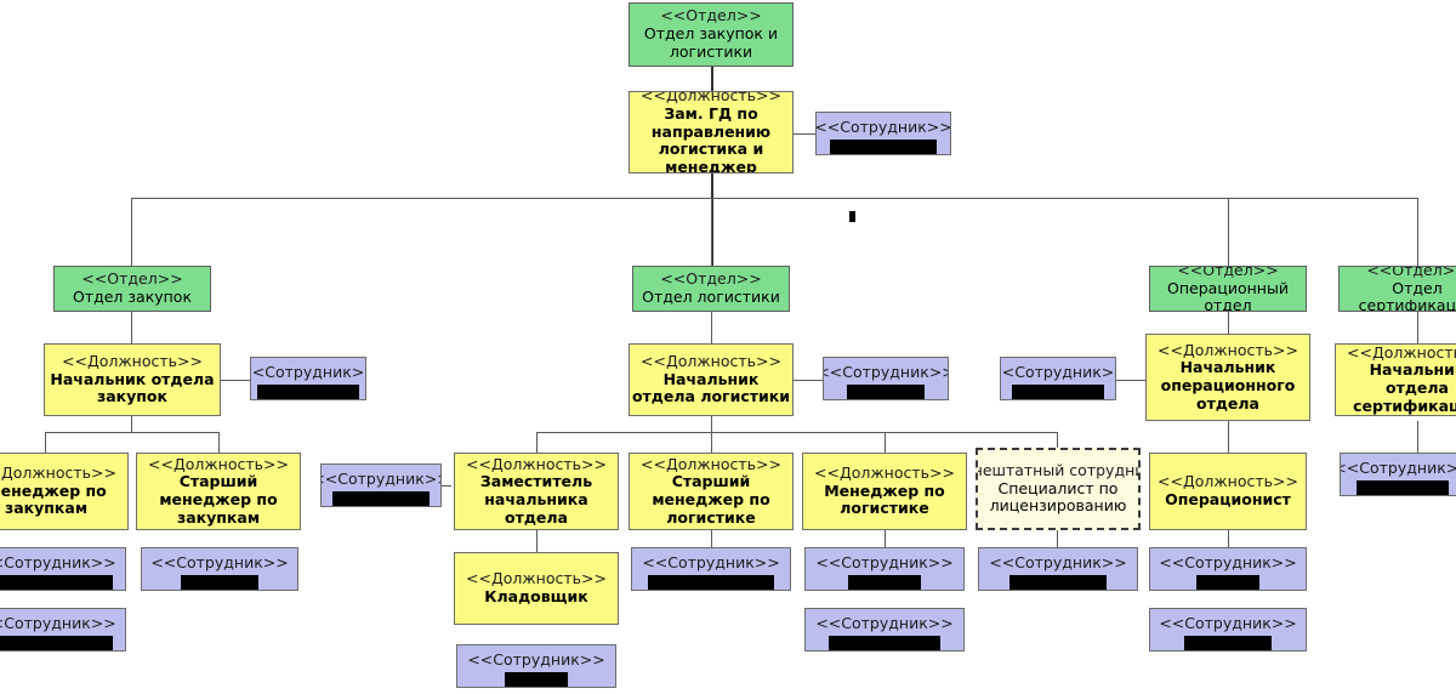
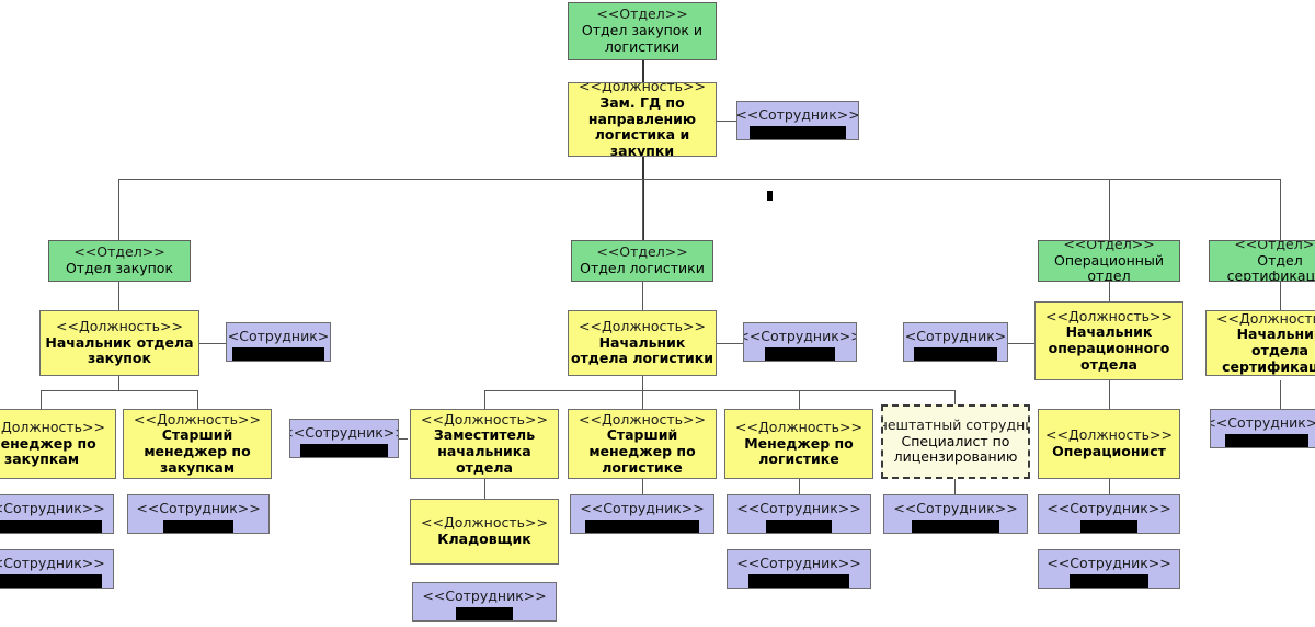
  <<Отдел>>
  Отдел закупок и логистики
  <<Должность>>
- Зам. ГД по направлению логистика и менеджер
+ Зам. ГД по направлению логистика и закупки
  <<Сотрудник>>
  <<Отдел>>
  Отдел закупок
  <<Отдел>>
  Отдел логистики
  <<Отдел>>
  Операционный отдел
  <<Отдел>
  Отдел сертификац
  <<Должность>>
  Начальник отдела закупок
  <Сотрудник>
  <<Должность>>
  Начальник отдела логистики
  <<Сотрудник>
  <Сотрудник>
  <<Должность>>
  Начальник операционного отдела
  <<Должност
  Начальни отдела сертификац
  <<Сотрудник>
  Должность>>
  енеджер по закупкам
  Сотрудник>>
  Сотрудник>>
  <<Должность>>
  Старший менеджер по закупкам
  <<Сотрудник>>
  <Сотрудник>
  <<Должность>>
  Заместитель начальника отдела
  <<Должность>>
  Кладовщик
  <<Сотрудник>>
  <<Должность>>
  Старший менеджер по логистике
  <<Сотрудник>>
  <<Должность>>
  Менеджер по логистике
  <<Сотрудник>>
  <<Сотрудник>>
  Специалист по лицензированию
  <<Сотрудник>>
  <<Должность>>
  Операционист
  <<Сотрудник>>
  <<Сотрудник>>
